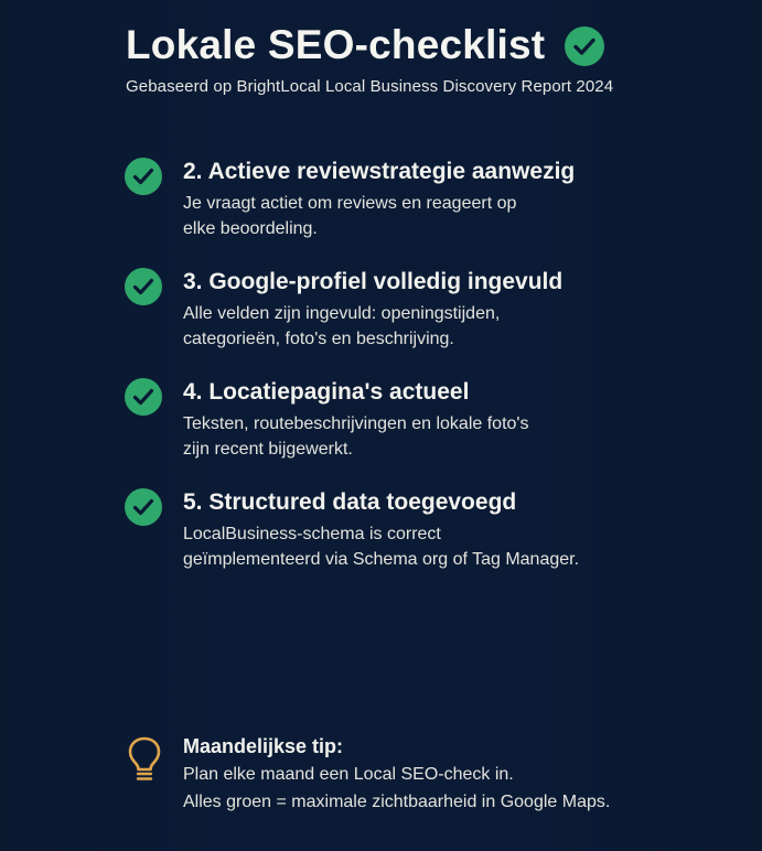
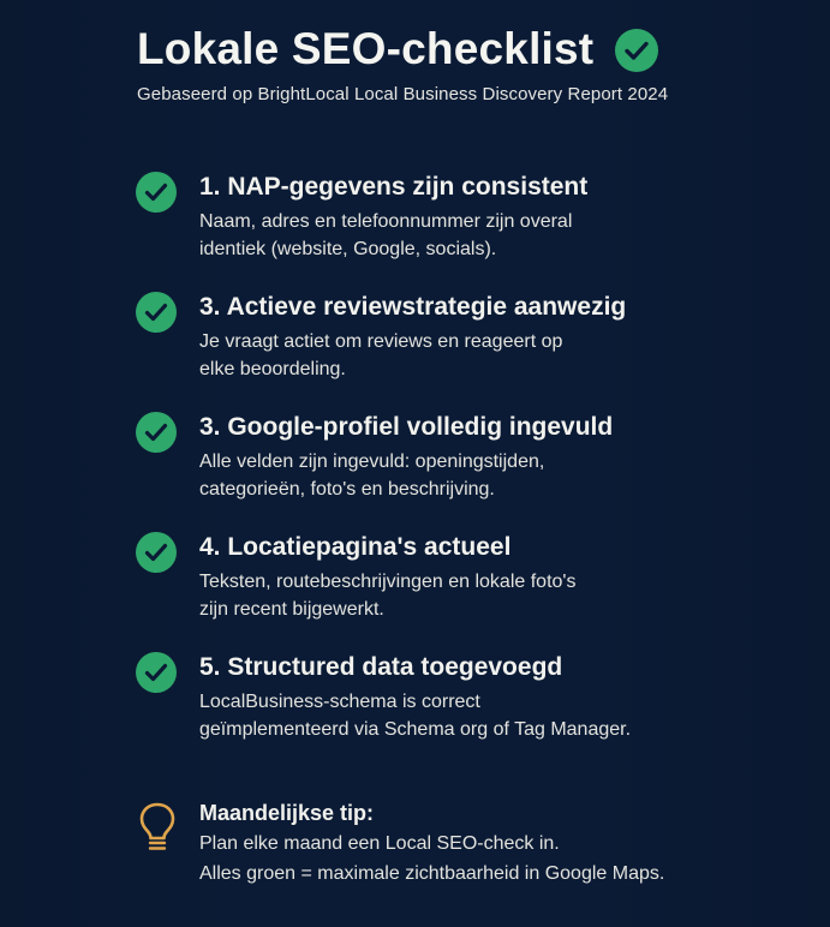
  Lokale SEO-checklist
  Gebaseerd op BrightLocal Local Business Discovery Report 2024
+ 1. NAP-gegevens zijn consistent
+ Naam, adres en telefoonnummer zijn overal
+ identiek (website, Google, socials).
- 2. Actieve reviewstrategie aanwezig
+ 3. Actieve reviewstrategie aanwezig
  Je vraagt actiet om reviews en reageert op
  elke beoordeling.
  3. Google-profiel volledig ingevuld
  Alle velden zijn ingevuld: openingstijden,
  categorieën, foto's en beschrijving.
  4. Locatiepagina's actueel
  Teksten, routebeschrijvingen en lokale foto's
  zijn recent bijgewerkt.
  5. Structured data toegevoegd
  LocalBusiness-schema is correct
  geïmplementeerd via Schema org of Tag Manager.
  Maandelijkse tip:
  Plan elke maand een Local SEO-check in.
  Alles groen = maximale zichtbaarheid in Google Maps.
